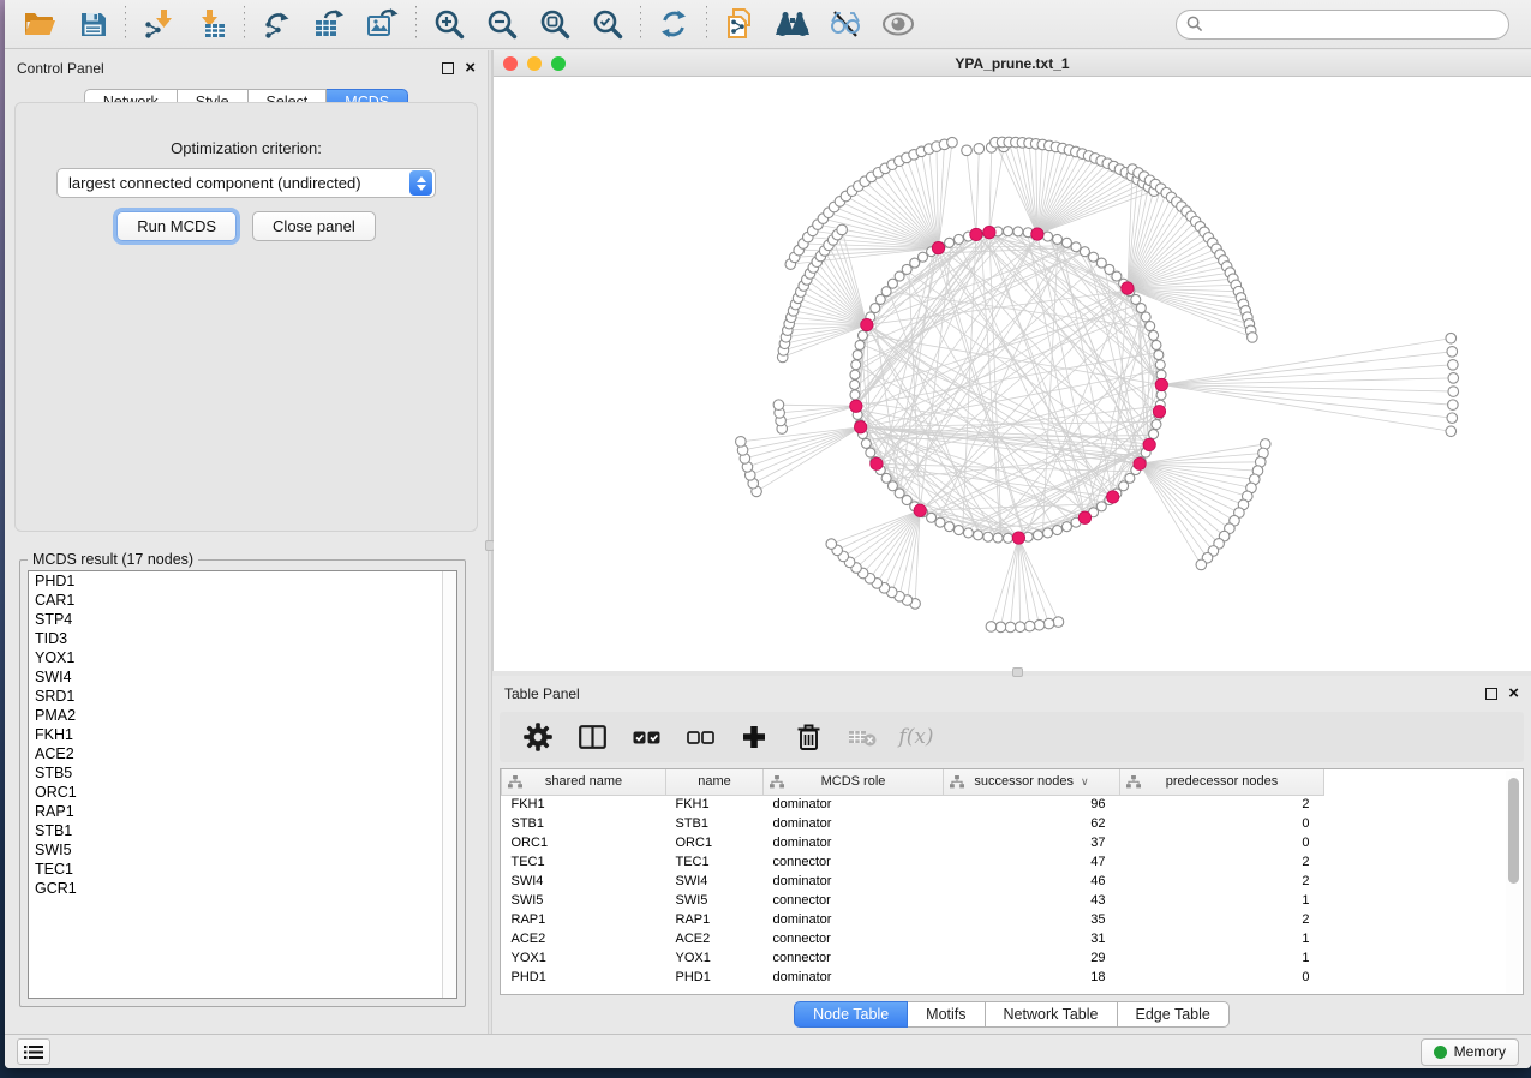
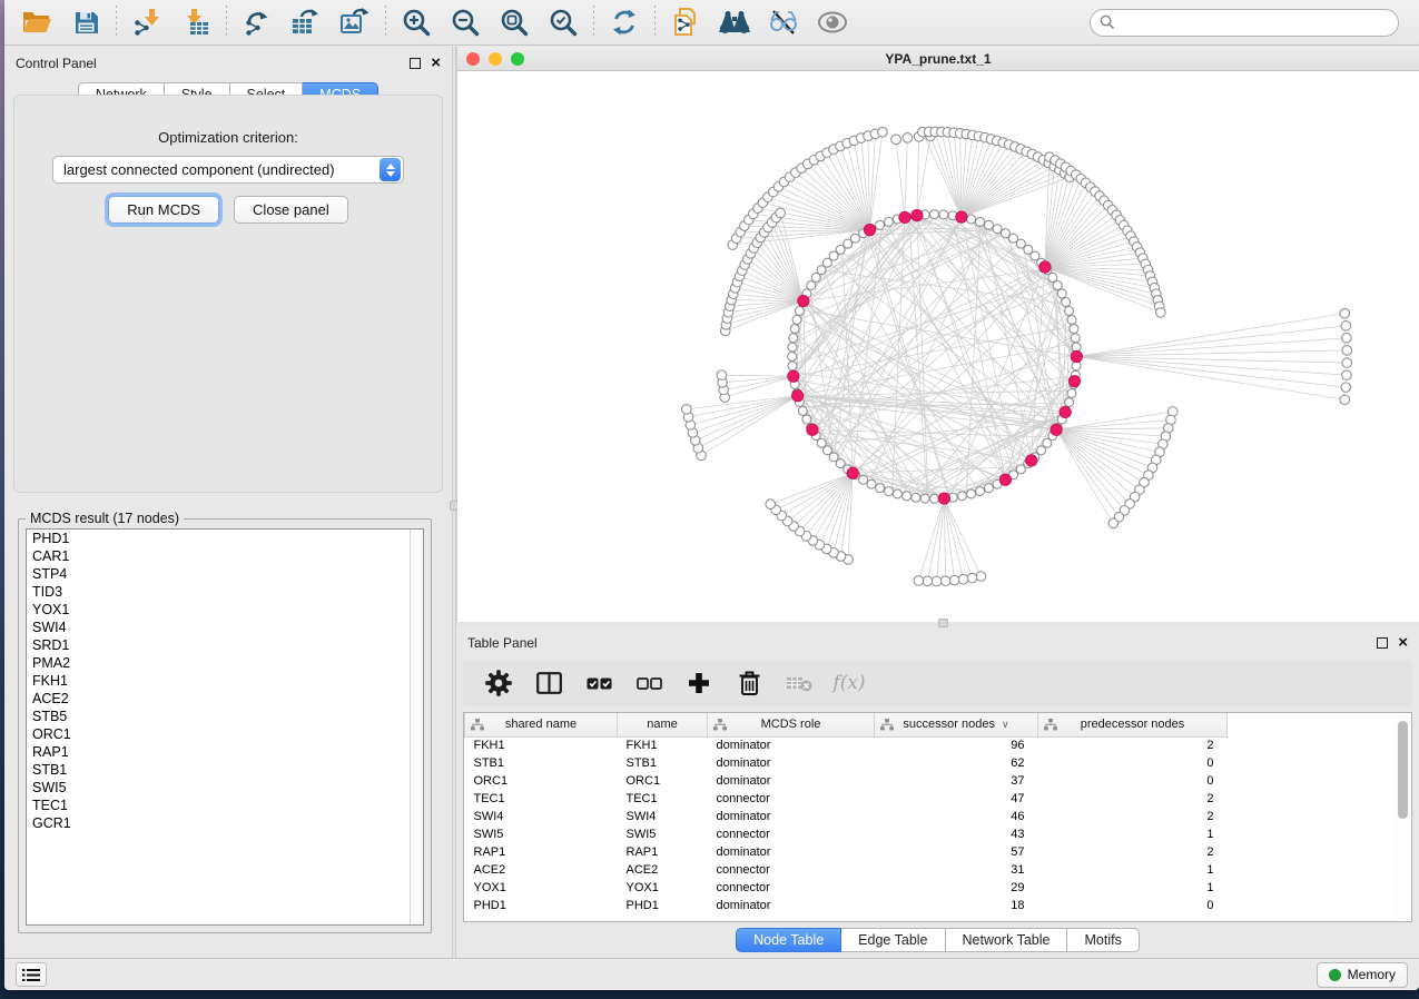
  Control Panel
  ×
  Optimization criterion:
  largest connected component (undirected)
  Run MCDS
  Close panel
  MCDS result (17 nodes)
  PHD1
  CAR1
  STP4
  TID3
  YOX1
  SWI4
  SRD1
  PMA2
  FKH1
  ACE2
  STB5
  ORC1
  RAP1
  STB1
  SWI5
  TEC1
  GCR1
  YPA_prune.txt_1
  Table Panel
  ×
  f(x)
  shared name	name	MCDS role	successor nodes ∨	predecessor nodes
  FKH1	FKH1	dominator	96	2
  STB1	STB1	dominator	62	0
  ORC1	ORC1	dominator	37	0
  TEC1	TEC1	connector	47	2
  SWI4	SWI4	dominator	46	2
  SWI5	SWI5	connector	43	1
- RAP1	RAP1	dominator	35	2
+ RAP1	RAP1	dominator	57	2
  ACE2	ACE2	connector	31	1
  YOX1	YOX1	connector	29	1
  PHD1	PHD1	dominator	18	0
  Node Table
- Motifs
+ Edge Table
  Network Table
- Edge Table
+ Motifs
  Memory
